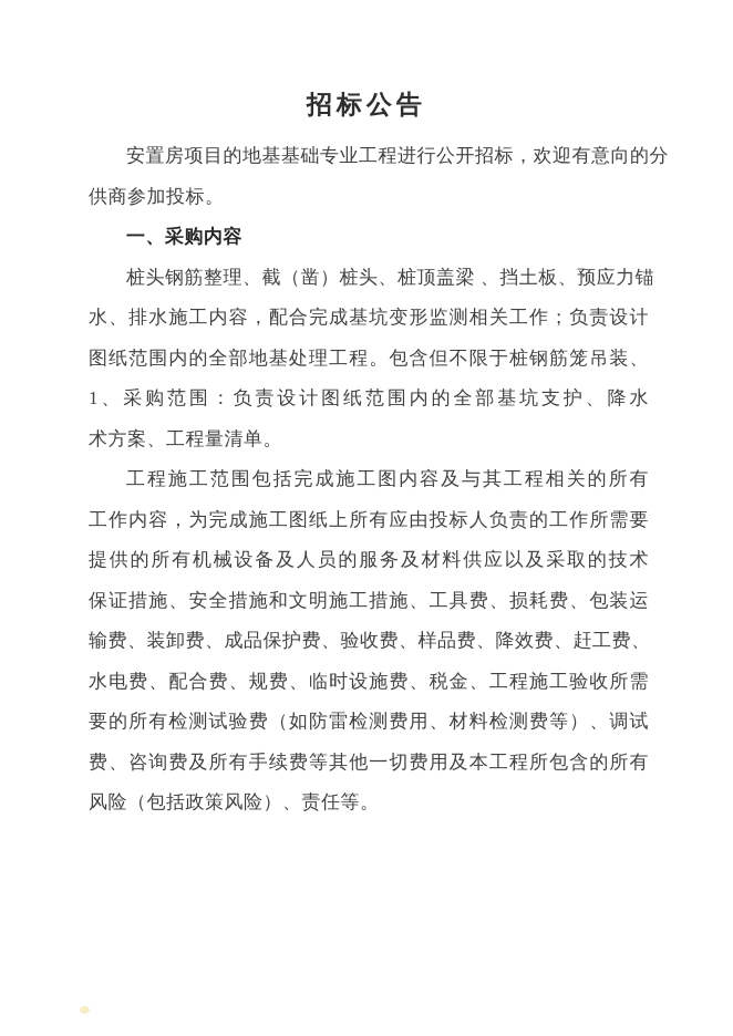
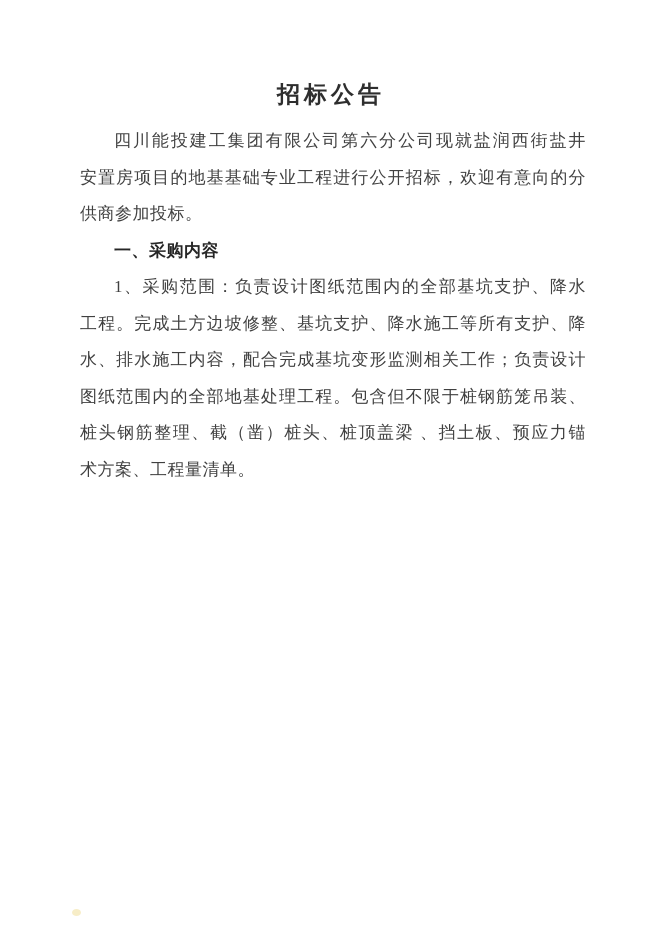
  招标公告
+ 四川能投建工集团有限公司第六分公司现就盐润西街盐井
  安置房项目的地基基础专业工程进行公开招标，欢迎有意向的分
  供商参加投标。
  一、采购内容
- 桩头钢筋整理、截（凿）桩头、桩顶盖梁 、挡土板、预应力锚
+ 1、采购范围：负责设计图纸范围内的全部基坑支护、降水
+ 工程。完成土方边坡修整、基坑支护、降水施工等所有支护、降
  水、排水施工内容，配合完成基坑变形监测相关工作；负责设计
  图纸范围内的全部地基处理工程。包含但不限于桩钢筋笼吊装、
- 1、采购范围：负责设计图纸范围内的全部基坑支护、降水
+ 桩头钢筋整理、截（凿）桩头、桩顶盖梁 、挡土板、预应力锚
  术方案、工程量清单。
- 工程施工范围包括完成施工图内容及与其工程相关的所有
- 工作内容，为完成施工图纸上所有应由投标人负责的工作所需要
- 提供的所有机械设备及人员的服务及材料供应以及采取的技术
- 保证措施、安全措施和文明施工措施、工具费、损耗费、包装运
- 输费、装卸费、成品保护费、验收费、样品费、降效费、赶工费、
- 水电费、配合费、规费、临时设施费、税金、工程施工验收所需
- 要的所有检测试验费（如防雷检测费用、材料检测费等）、调试
- 费、咨询费及所有手续费等其他一切费用及本工程所包含的所有
- 风险（包括政策风险）、责任等。
